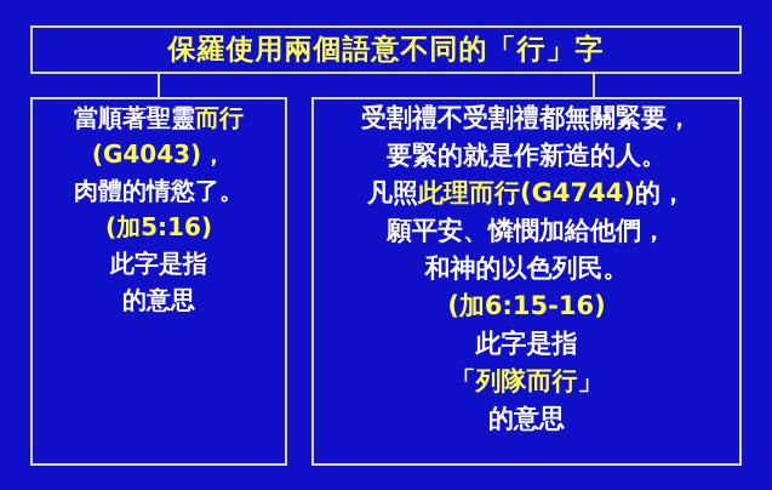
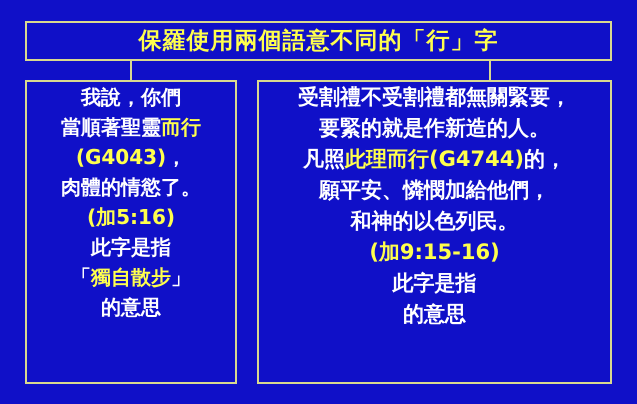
  保羅使用兩個語意不同的「行」字
+ 我說，你們
  當順著聖靈而行
  (G4043)，
  肉體的情慾了。
  (加5:16)
  此字是指
+ 「獨自散步」
  的意思
  受割禮不受割禮都無關緊要，
  要緊的就是作新造的人。
  凡照此理而行(G4744)的，
  願平安、憐憫加給他們，
  和神的以色列民。
- (加6:15-16)
+ (加9:15-16)
  此字是指
- 「列隊而行」
  的意思
